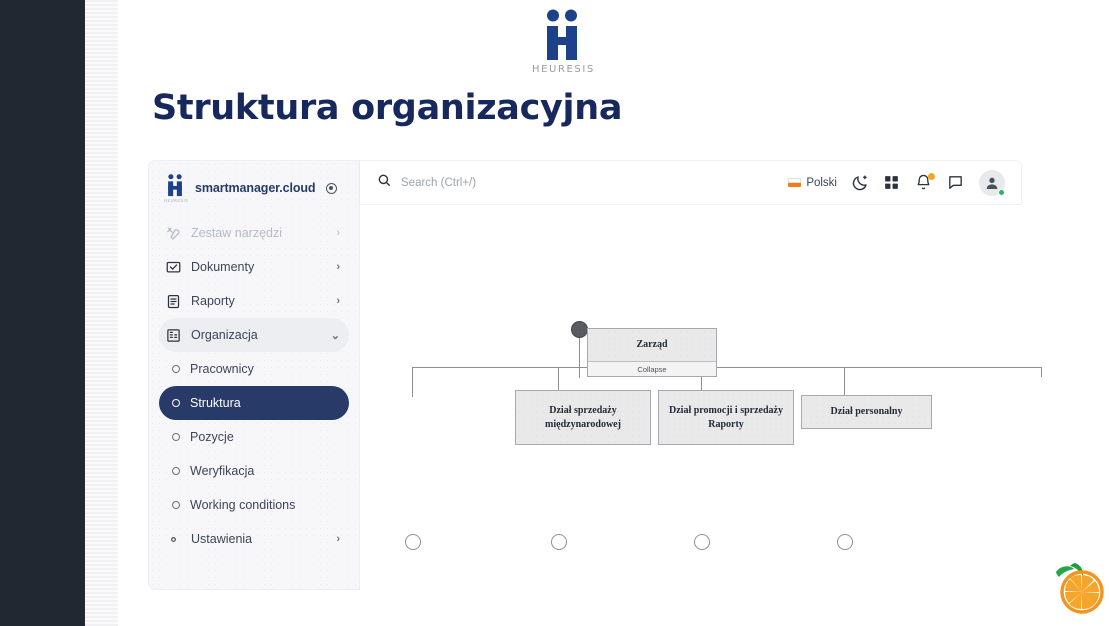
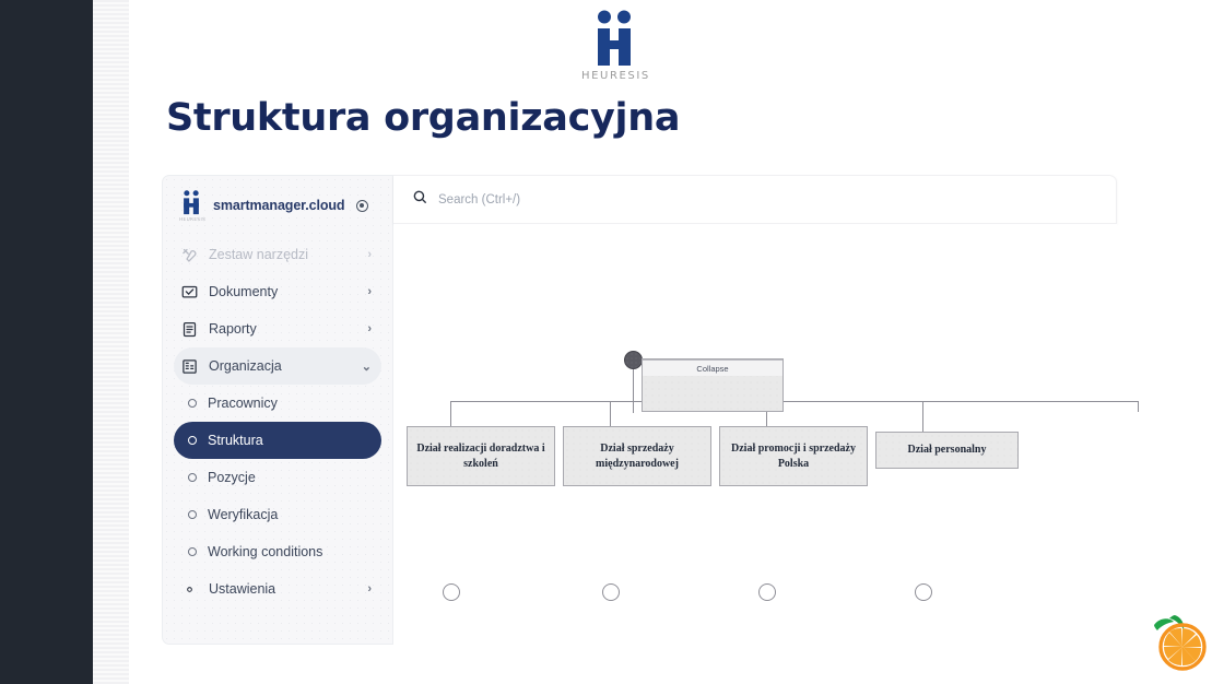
  HEURESIS
  Struktura organizacyjna
  smartmanager.cloud
  Zestaw narzędzi
  ›
  Dokumenty
  ›
  Raporty
  ›
  Organizacja
  ⌄
  Pracownicy
  Struktura
  Pozycje
  Weryfikacja
  Working conditions
  Ustawienia
  ›
  Search (Ctrl+/)
- Polski
- Zarząd
  Collapse
+ Dział realizacji doradztwa i szkoleń
  Dział sprzedaży międzynarodowej
- Dział promocji i sprzedaży Raporty
+ Dział promocji i sprzedaży Polska
  Dział personalny
